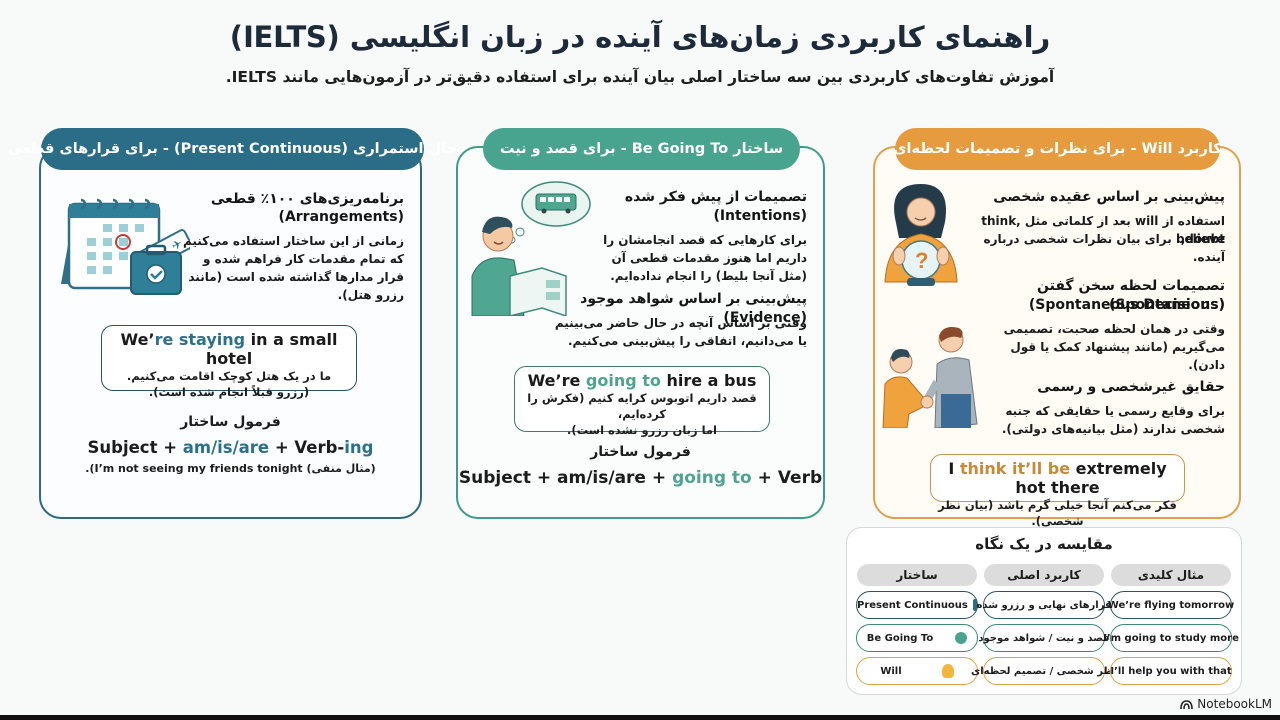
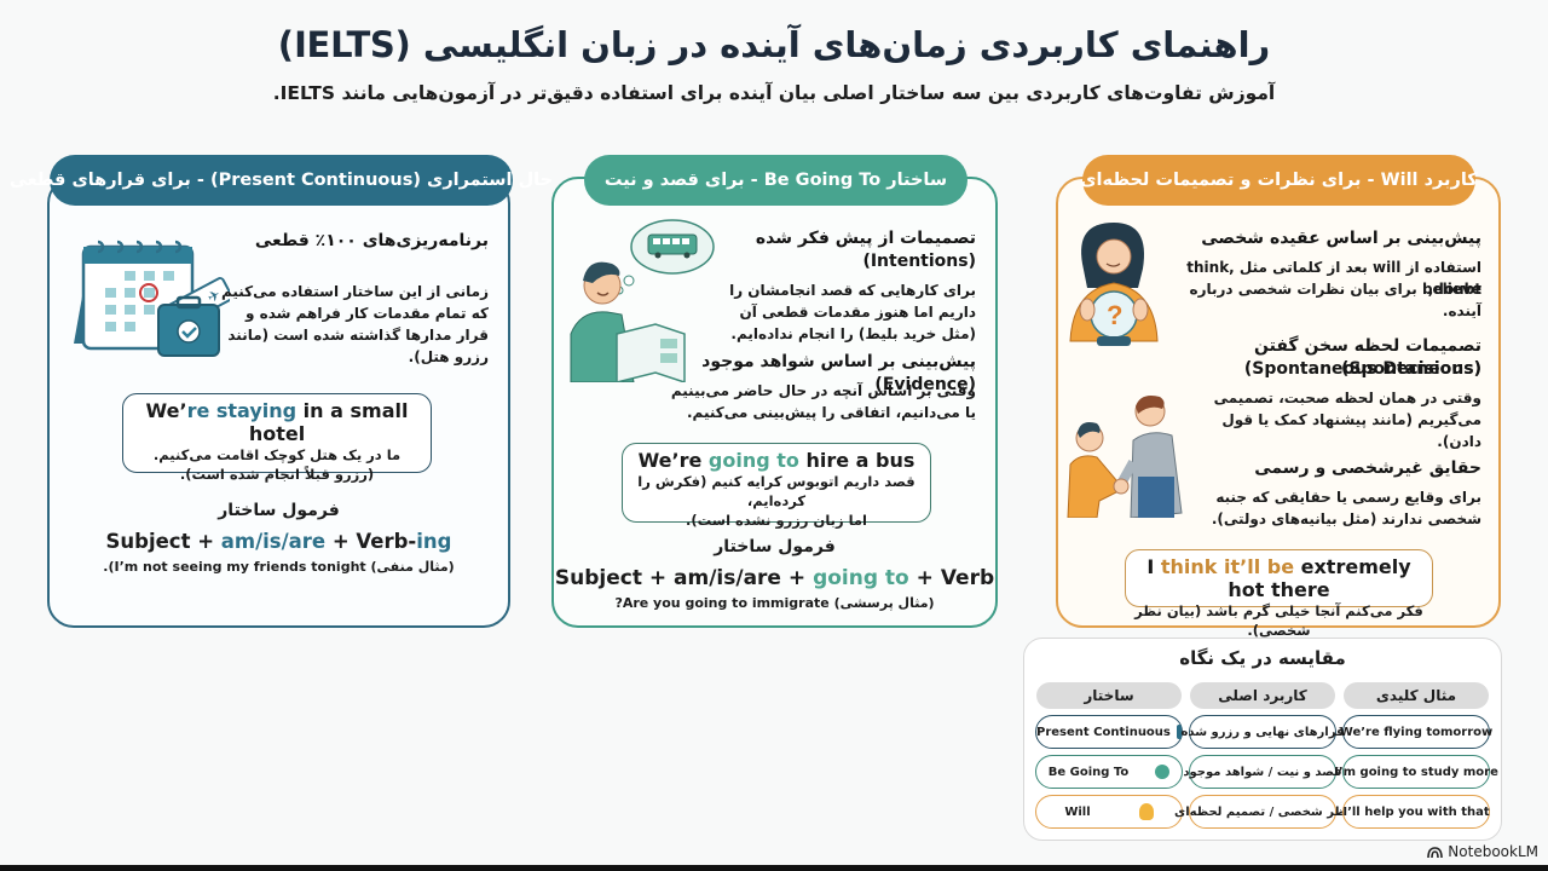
  راهنمای کاربردی زمان‌های آینده در زبان انگلیسی (IELTS)
  آموزش تفاوت‌های کاربردی بین سه ساختار اصلی بیان آینده برای استفاده دقیق‌تر در آزمون‌هایی مانند IELTS.
  استمراری (Present Continuous) - برای قرارهای قط
  برنامه‌ریزی‌های ۱۰۰٪ قطعی
- (Arrangements)
  زمانی از این ساختار استفاده می‌کنیم که تمام مقدمات کار فراهم شده و قرار مدارها گذاشته شده است (مانند رزرو هتل).
  We’re staying in a small hotel
  ما در یک هتل کوچک اقامت می‌کنیم.
  (رزرو قبلاً انجام شده است).
  فرمول ساختار
  Subject + am/is/are + Verb-ing
  (مثال منفی) I’m not seeing my friends tonight).
  ساختار Be Going To - برای قصد و نیت
  تصمیمات از پیش فکر شده
  (Intentions)
- برای کارهایی که قصد انجامشان را داریم اما هنوز مقدمات قطعی آن (مثل آنجا بلیط) را انجام نداده‌ایم.
+ برای کارهایی که قصد انجامشان را داریم اما هنوز مقدمات قطعی آن (مثل خرید بلیط) را انجام نداده‌ایم.
  پیش‌بینی بر اساس شواهد موجود (Evidence)
  وقتی بر اساس آنچه در حال حاضر می‌بینیم یا می‌دانیم، اتفاقی را پیش‌بینی می‌کنیم.
  We’re going to hire a bus
  قصد داریم اتوبوس کرایه کنیم (فکرش را کرده‌ایم،
  اما زبان رزرو نشده است).
  فرمول ساختار
  Subject + am/is/are + going to + Verb
+ (مثال پرسشی) Are you going to immigrate?
  کاربرد Will - برای نظرات و تصمیمات لحظه‌ای
  ?
  پیش‌بینی بر اساس عقیده شخصی
  استفاده از will بعد از کلماتی مثل think, doubt,
  believe برای بیان نظرات شخصی درباره آینده.
  تصمیمات لحظه سخن گفتن (Spontaneous)
  (Spontaneous Decisions)
  وقتی در همان لحظه صحبت، تصمیمی می‌گیریم (مانند پیشنهاد کمک یا قول دادن).
  حقایق غیرشخصی و رسمی
  برای وقایع رسمی یا حقایقی که جنبه شخصی ندارند (مثل بیانیه‌های دولتی).
  I think it’ll be extremely hot there
  فکر می‌کنم آنجا خیلی گرم باشد (بیان نظر شخصی).
  مقایسه در یک نگاه
  ساختار
  کاربرد اصلی
  مثال کلیدی
  Present Continuous
  رارهای نهایی و رزرو شده
  We’re flying tomorrow
  Be Going To
  صد و نیت / شواهد موجود
  I’m going to study more
  Will
  ظر شخصی / تصمیم لحظه‌ای
  I’ll help you with that
  NotebookLM
